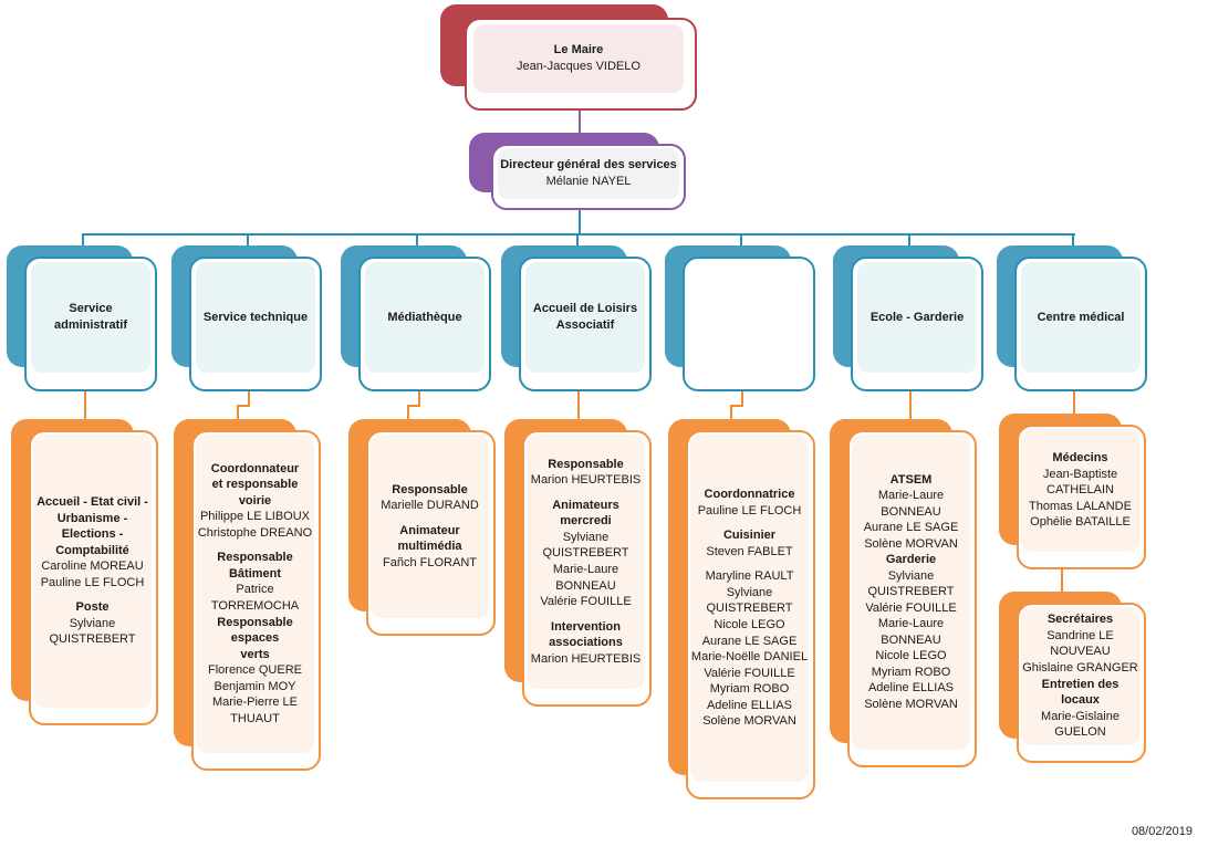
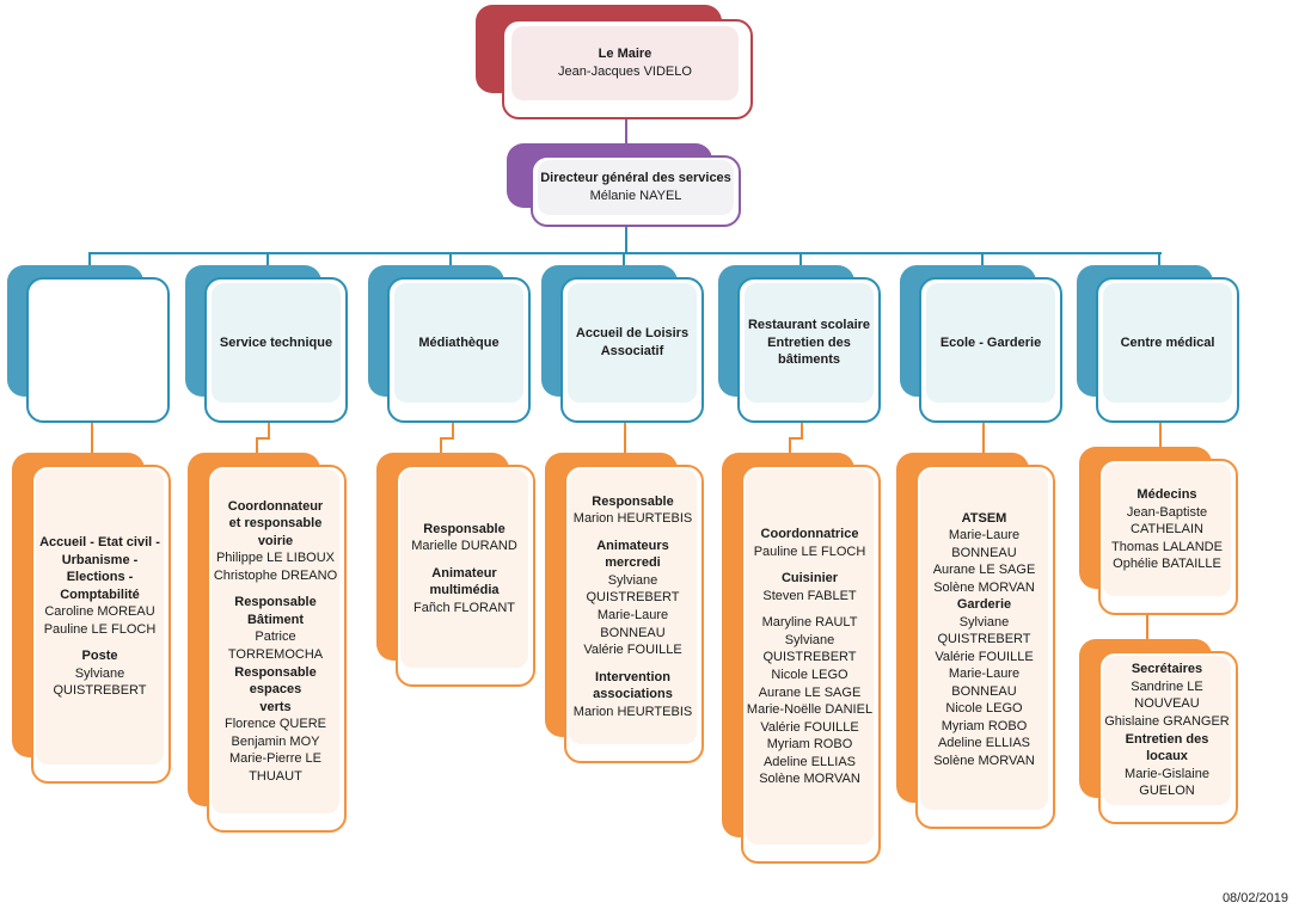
  Le Maire
  Jean-Jacques VIDELO
  Directeur général des services
  Mélanie NAYEL
- Service administratif
  Accueil - Etat civil -
  Urbanisme - Elections -
  Comptabilité
  Caroline MOREAU
  Pauline LE FLOCH
  Poste
  Sylviane QUISTREBERT
  Service technique
  Coordonnateur
  et responsable voirie
  Philippe LE LIBOUX
  Christophe DREANO
  Responsable Bâtiment
  Patrice TORREMOCHA
  Responsable espaces
  verts
  Florence QUERE
  Benjamin MOY
  Marie-Pierre LE
  THUAUT
  Médiathèque
  Responsable
  Marielle DURAND
  Animateur multimédia
  Fañch FLORANT
  Accueil de Loisirs
  Associatif
  Responsable
  Marion HEURTEBIS
  Animateurs mercredi
  Sylviane QUISTREBERT
  Marie-Laure BONNEAU
  Valérie FOUILLE
  Intervention
  associations
  Marion HEURTEBIS
+ Restaurant scolaire
+ Entretien des
+ bâtiments
  Coordonnatrice
  Pauline LE FLOCH
  Cuisinier
  Steven FABLET
  Maryline RAULT
  Sylviane QUISTREBERT
  Nicole LEGO
  Aurane LE SAGE
  Marie-Noëlle DANIEL
  Valérie FOUILLE
  Myriam ROBO
  Adeline ELLIAS
  Solène MORVAN
  Ecole - Garderie
  ATSEM
  Marie-Laure BONNEAU
  Aurane LE SAGE
  Solène MORVAN
  Garderie
  Sylviane QUISTREBERT
  Valérie FOUILLE
  Marie-Laure BONNEAU
  Nicole LEGO
  Myriam ROBO
  Adeline ELLIAS
  Solène MORVAN
  Centre médical
  Médecins
  Jean-Baptiste
  CATHELAIN
  Thomas LALANDE
  Ophélie BATAILLE
  Secrétaires
  Sandrine LE NOUVEAU
  Ghislaine GRANGER
  Entretien des locaux
  Marie-Gislaine GUELON
  08/02/2019
